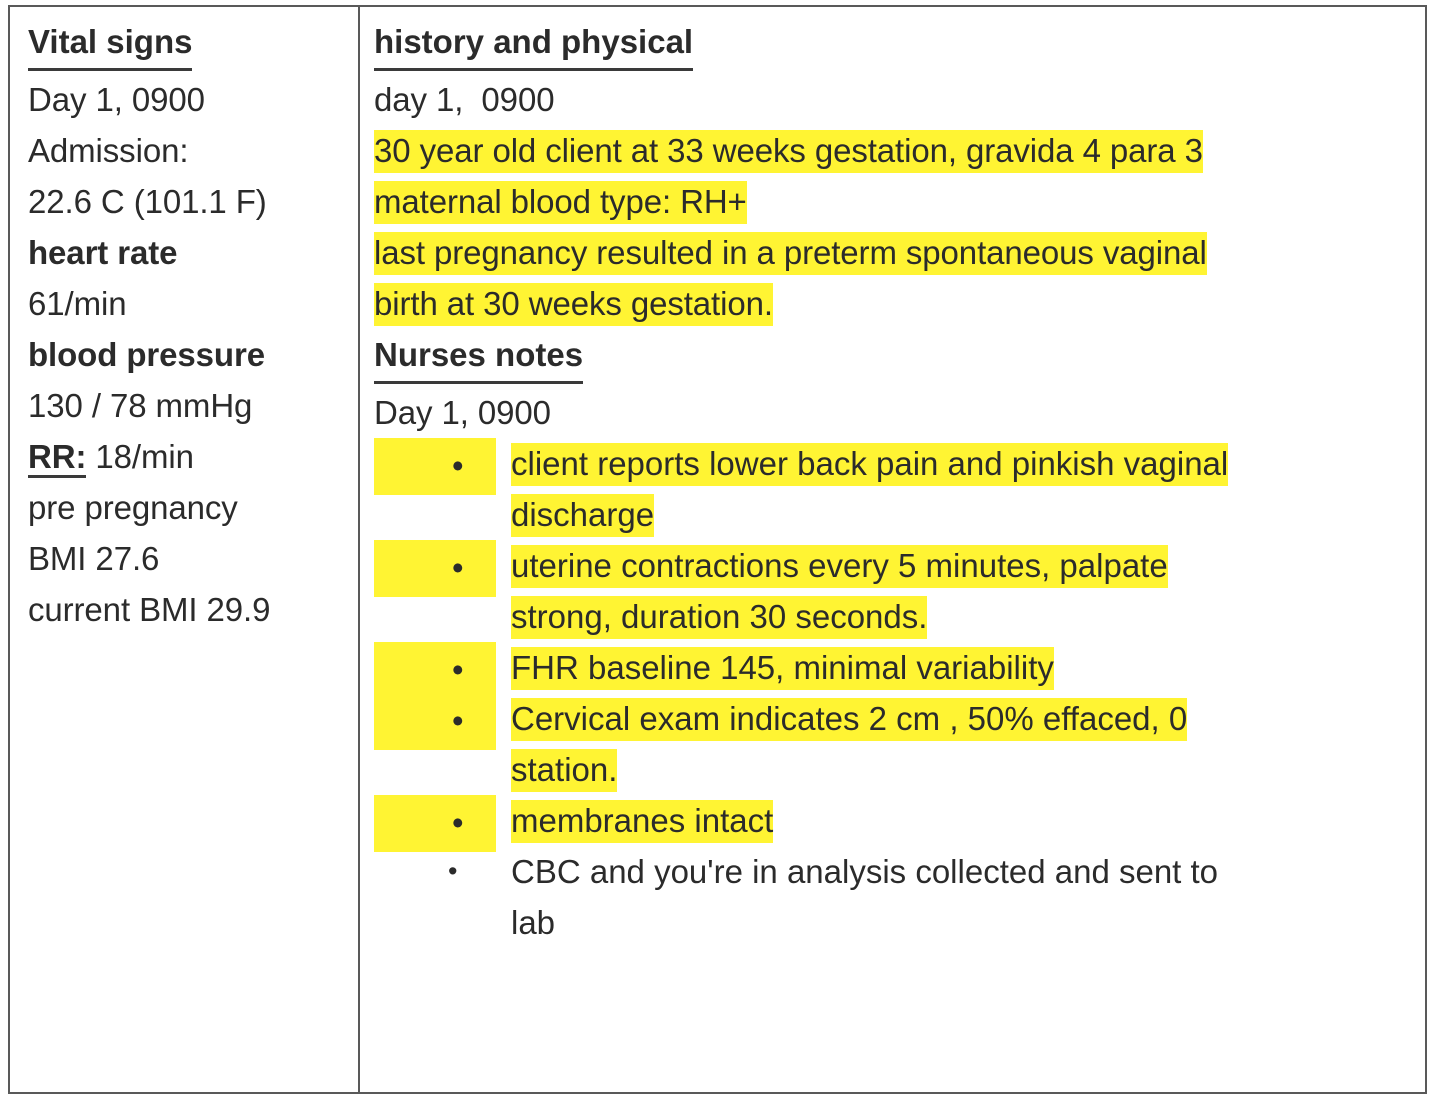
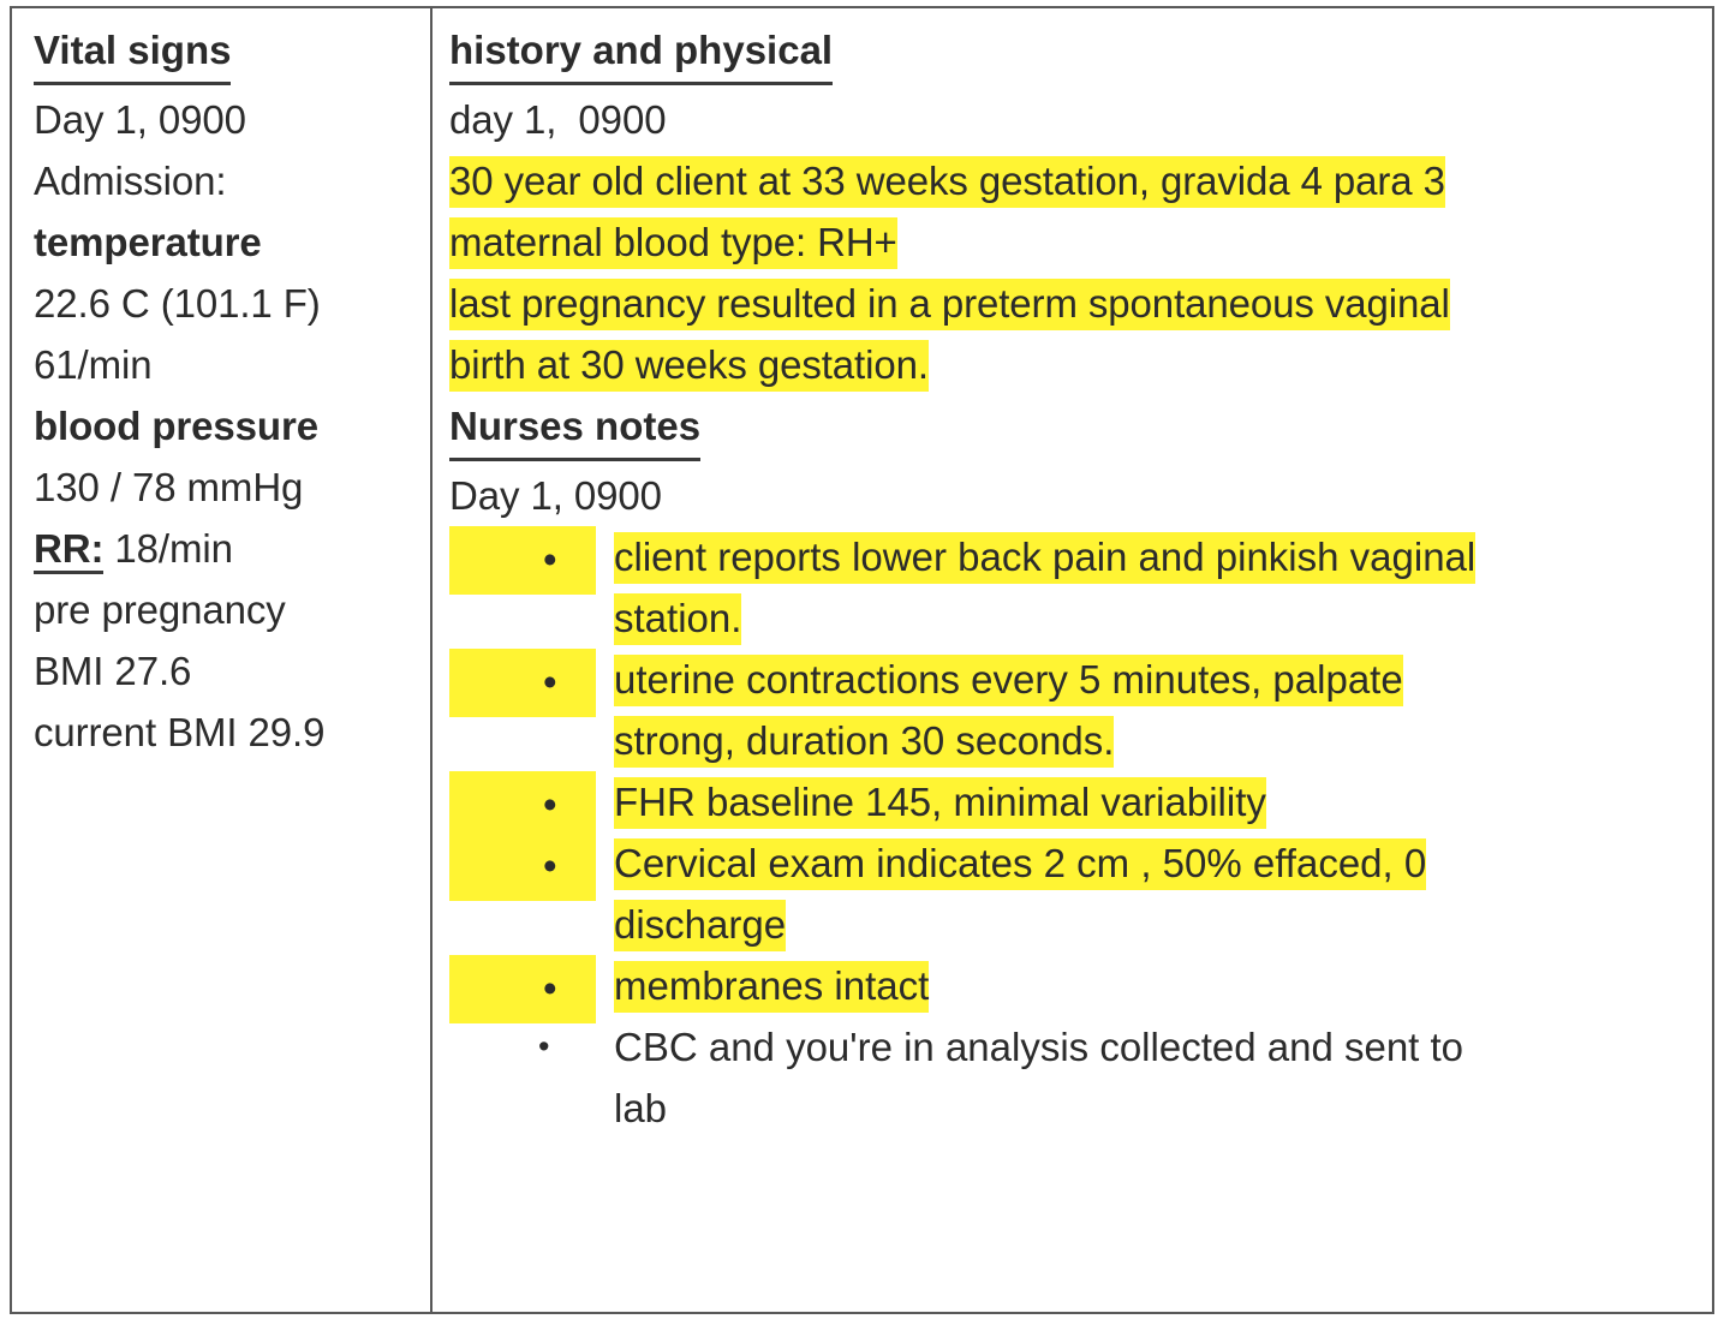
  Vital signs
  Day 1, 0900
  Admission:
+ temperature
  22.6 C (101.1 F)
- heart rate
  61/min
  blood pressure
  130 / 78 mmHg
  RR: 18/min
  pre pregnancy
  BMI 27.6
  current BMI 29.9
  history and physical
  day 1, 0900
  30 year old client at 33 weeks gestation, gravida 4 para 3
  maternal blood type: RH+
  last pregnancy resulted in a preterm spontaneous vaginal
  birth at 30 weeks gestation.
  Nurses notes
  Day 1, 0900
  •
  client reports lower back pain and pinkish vaginal
- discharge
+ station.
  •
  uterine contractions every 5 minutes, palpate
  strong, duration 30 seconds.
  •
  FHR baseline 145, minimal variability
  •
  Cervical exam indicates 2 cm , 50% effaced, 0
- station.
+ discharge
  •
  membranes intact
  •
  CBC and you're in analysis collected and sent to
  lab
